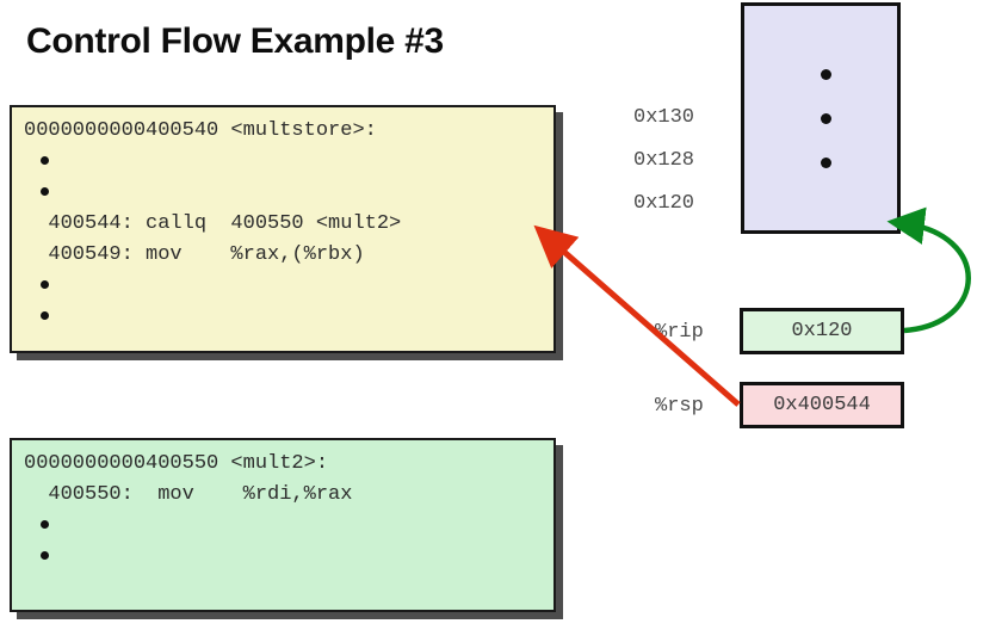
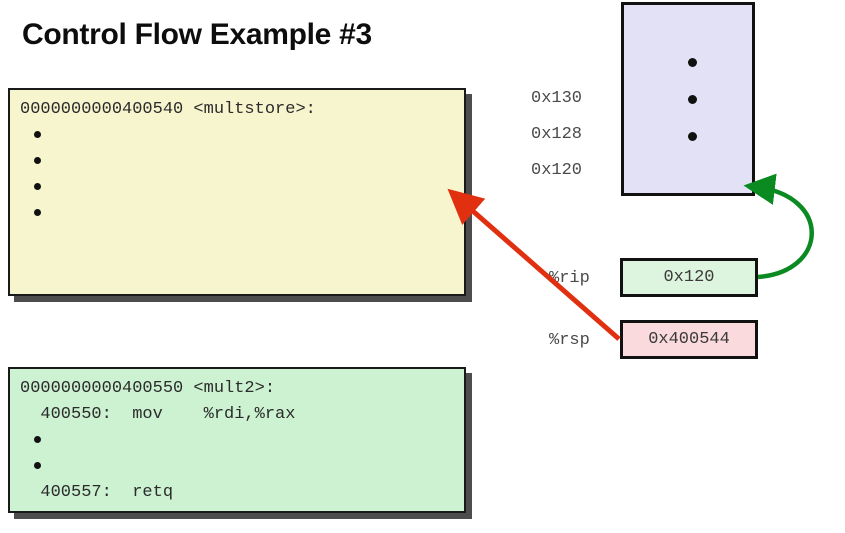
  Control Flow Example #3
  0000000000400540 <multstore>:
- 400544: callq 400550 <mult2>
- 400549: mov %rax,(%rbx)
  0000000000400550 <mult2>:
  400550: mov %rdi,%rax
+ 400557: retq
  0x130
  0x128
  0x120
  %rip
  0x120
  %rsp
  0x400544
